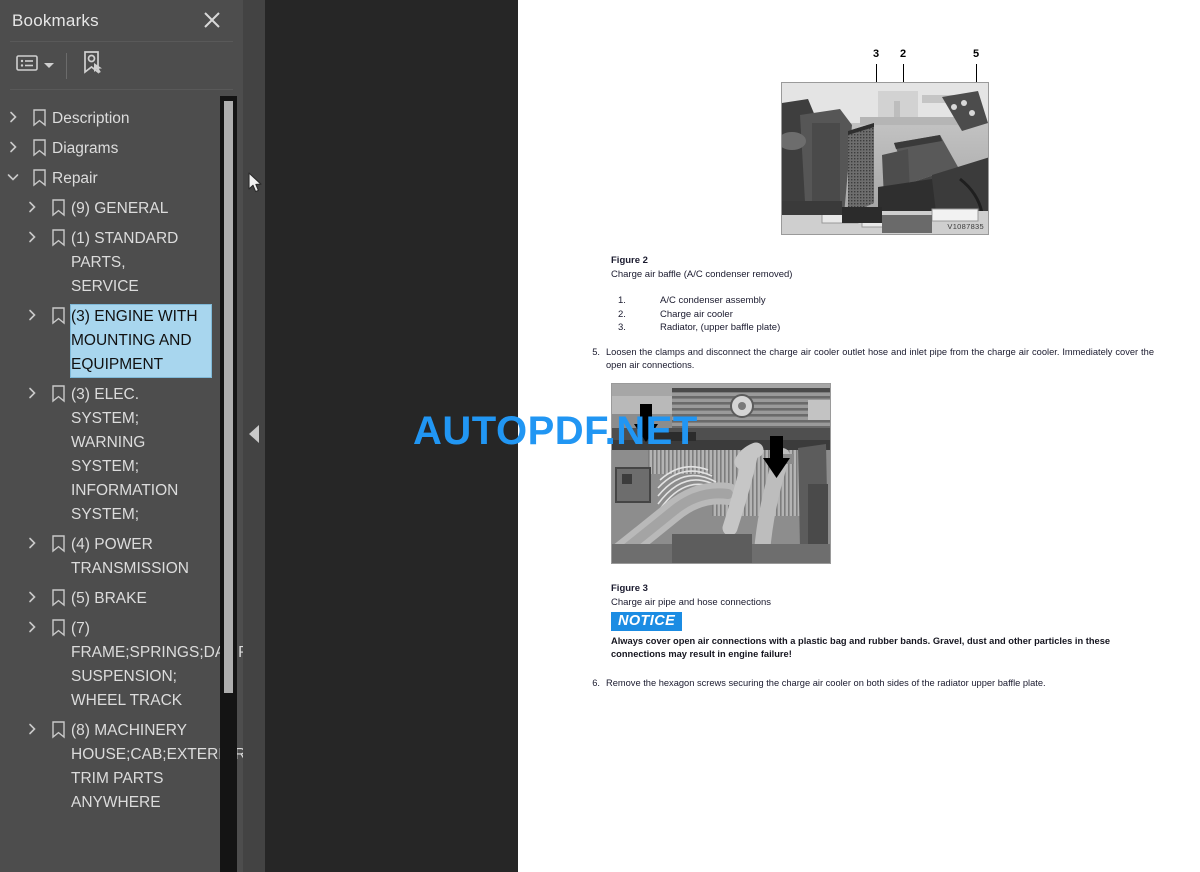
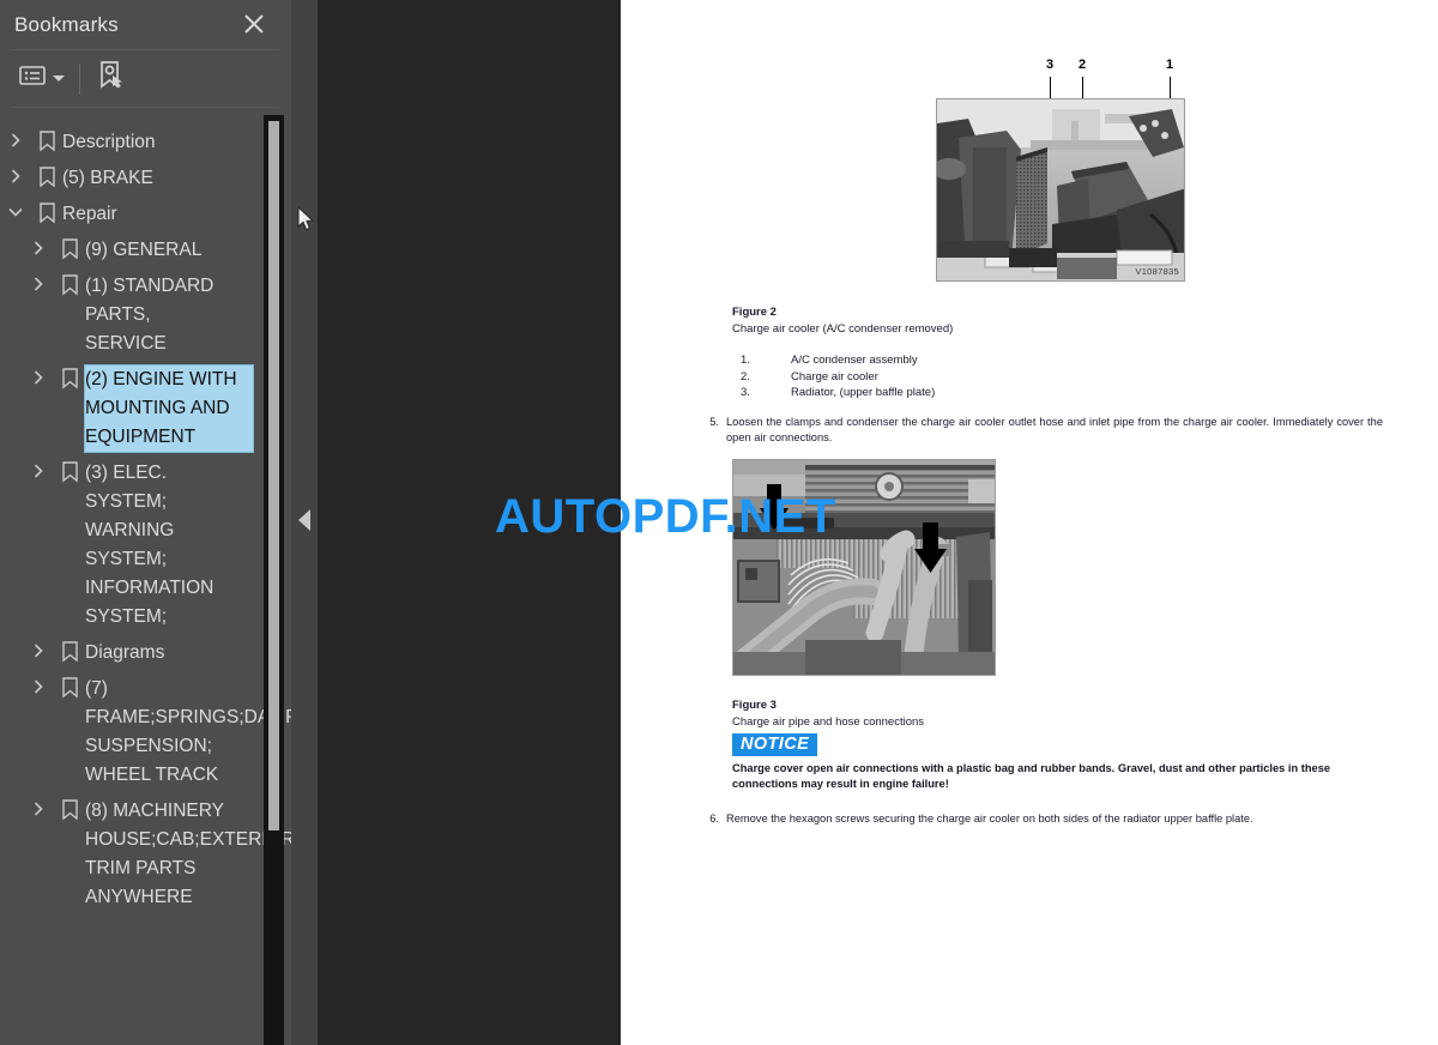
  Bookmarks
  Description
- Diagrams
+ (5) BRAKE
  Repair
  (9) GENERAL
  (1) STANDARD PARTS, SERVICE
- (3) ENGINE WITH MOUNTING AND EQUIPMENT
+ (2) ENGINE WITH MOUNTING AND EQUIPMENT
  (3) ELEC. SYSTEM; WARNING SYSTEM; INFORMATION SYSTEM;
- (4) POWER TRANSMISSION
- (5) BRAKE
+ Diagrams
  (7) FRAME;SPRINGS;D SUSPENSION; WHEEL TRACK
  (8) MACHINERY HOUSE;CAB;EXTERR TRIM PARTS ANYWHERE
  3
  2
- 5
+ 1
  V1087835
  Figure 2
- Charge air baffle (A/C condenser removed)
+ Charge air cooler (A/C condenser removed)
  1.
  A/C condenser assembly
  2.
  Charge air cooler
  3.
  Radiator, (upper baffle plate)
  5.
- Loosen the clamps and disconnect the charge air cooler outlet hose and inlet pipe from the charge air cooler. Immediately cover the open air connections.
+ Loosen the clamps and condenser the charge air cooler outlet hose and inlet pipe from the charge air cooler. Immediately cover the open air connections.
  Figure 3
  Charge air pipe and hose connections
  NOTICE
- Always cover open air connections with a plastic bag and rubber bands. Gravel, dust and other particles in these connections may result in engine failure!
+ Charge cover open air connections with a plastic bag and rubber bands. Gravel, dust and other particles in these connections may result in engine failure!
  6.
  Remove the hexagon screws securing the charge air cooler on both sides of the radiator upper baffle plate.
  AUTOPDF.NET
